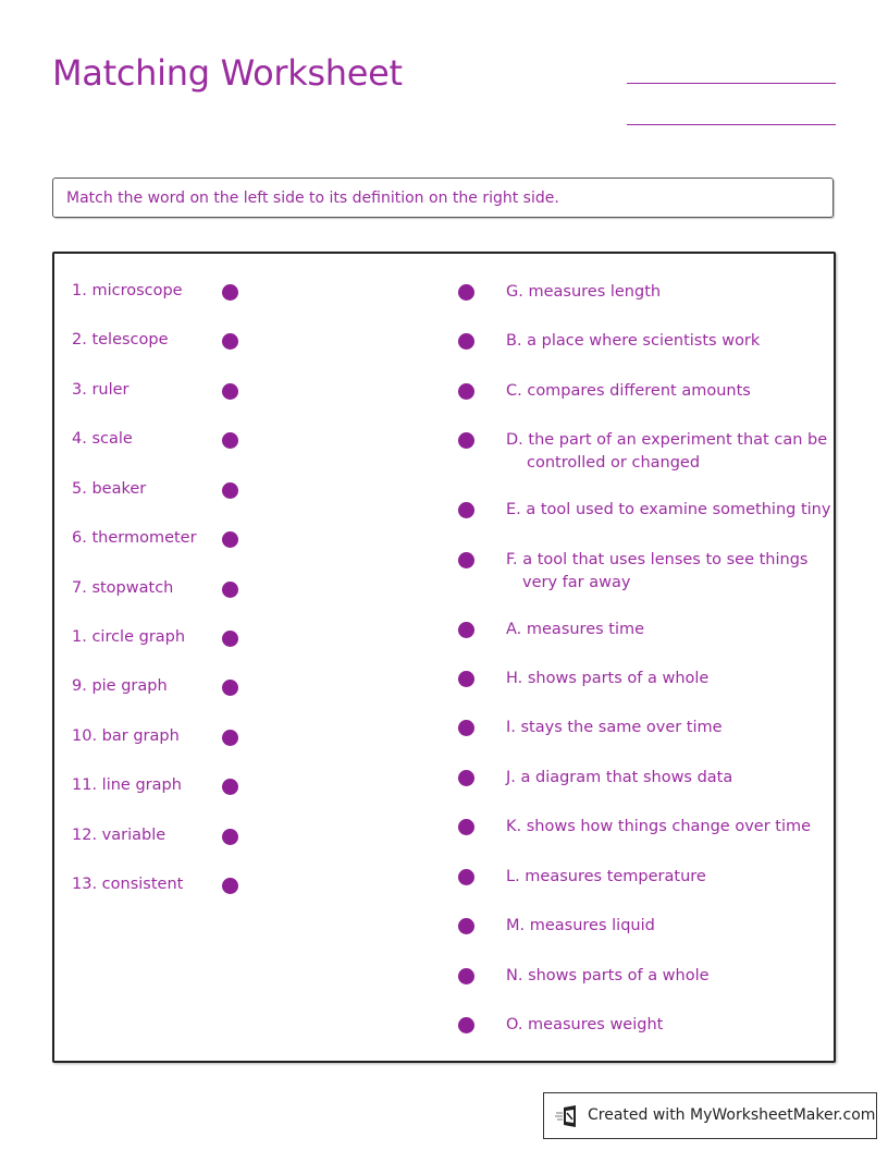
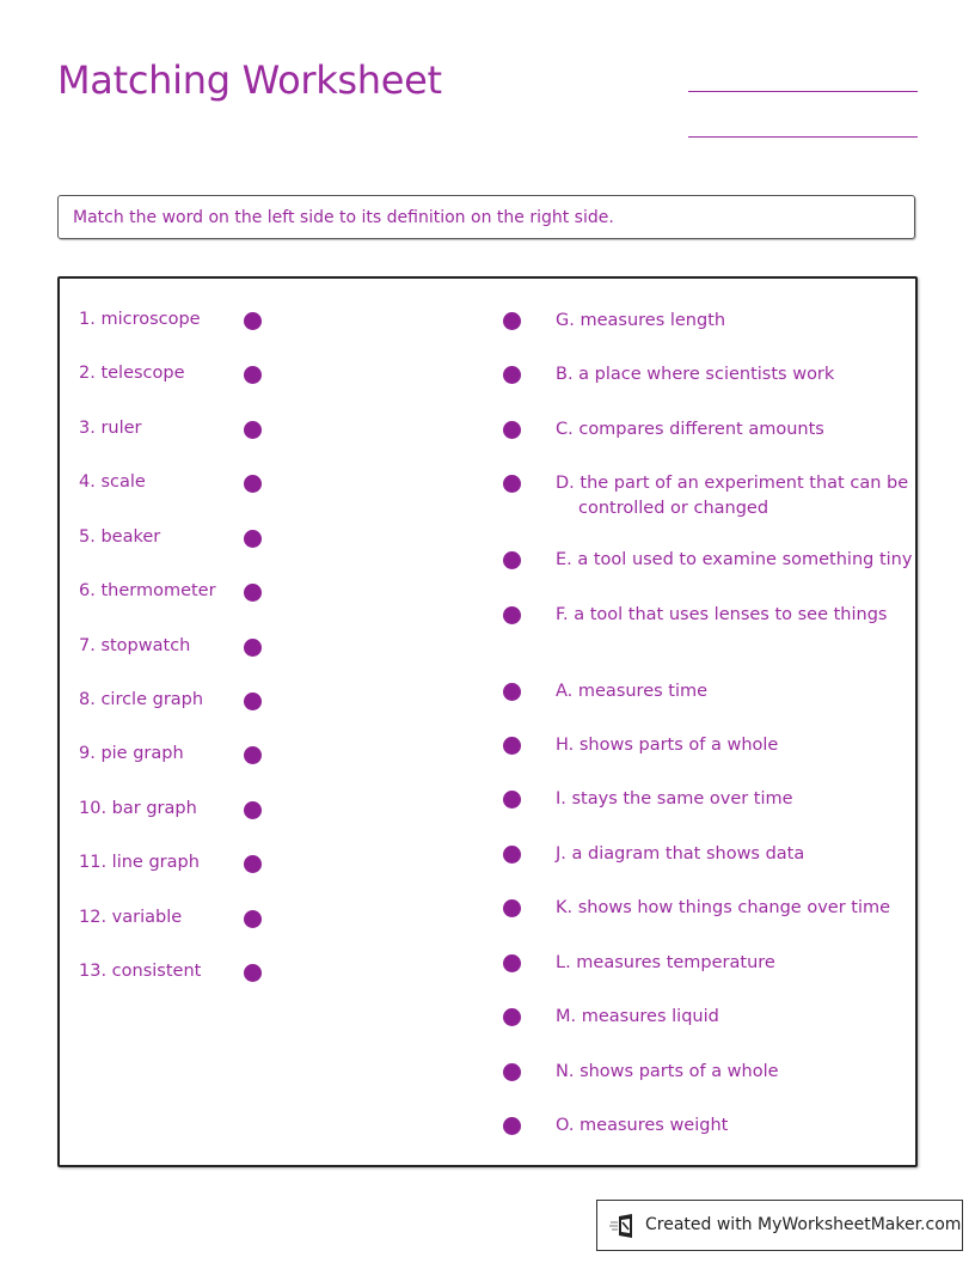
  Matching Worksheet
  Match the word on the left side to its definition on the right side.
  1. microscope
  2. telescope
  3. ruler
  4. scale
  5. beaker
  6. thermometer
  7. stopwatch
- 1. circle graph
+ 8. circle graph
  9. pie graph
  10. bar graph
  11. line graph
  12. variable
  13. consistent
  G. measures length
  B. a place where scientists work
  C. compares different amounts
  D. the part of an experiment that can be
  controlled or changed
  E. a tool used to examine something tiny
  F. a tool that uses lenses to see things
- very far away
  A. measures time
  H. shows parts of a whole
  I. stays the same over time
  J. a diagram that shows data
  K. shows how things change over time
  L. measures temperature
  M. measures liquid
  N. shows parts of a whole
  O. measures weight
  Created with MyWorksheetMaker.com
